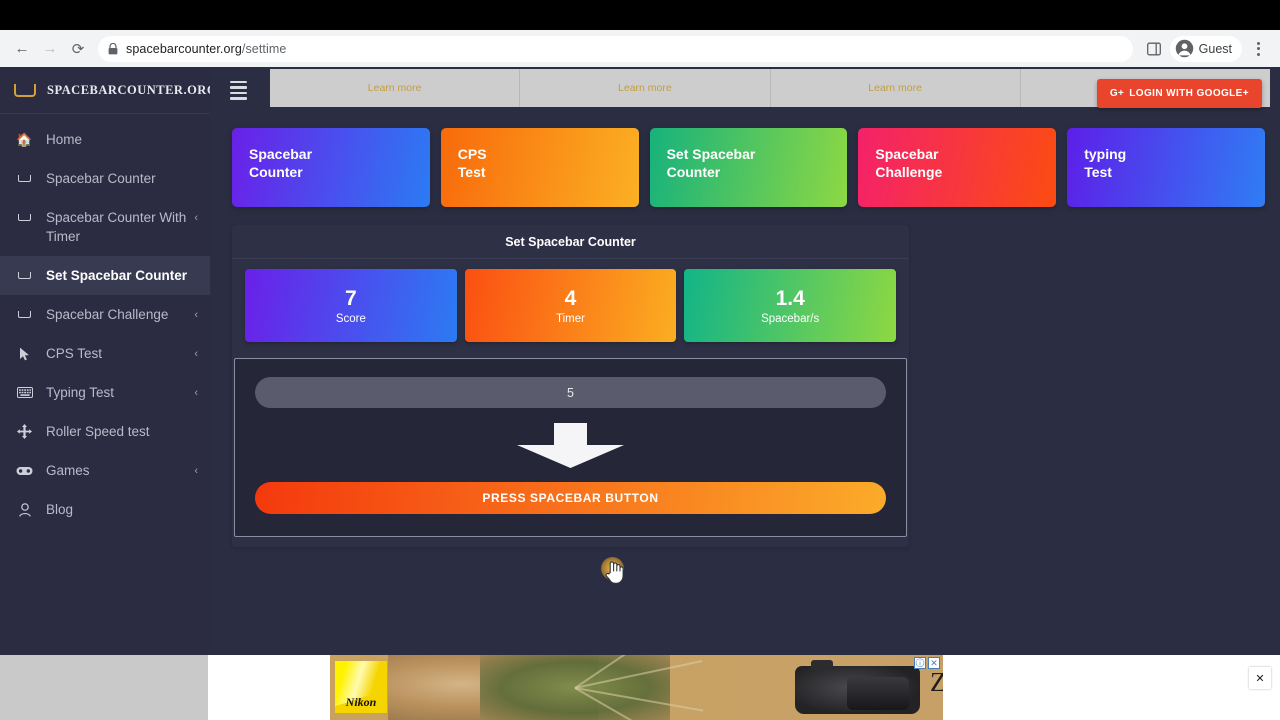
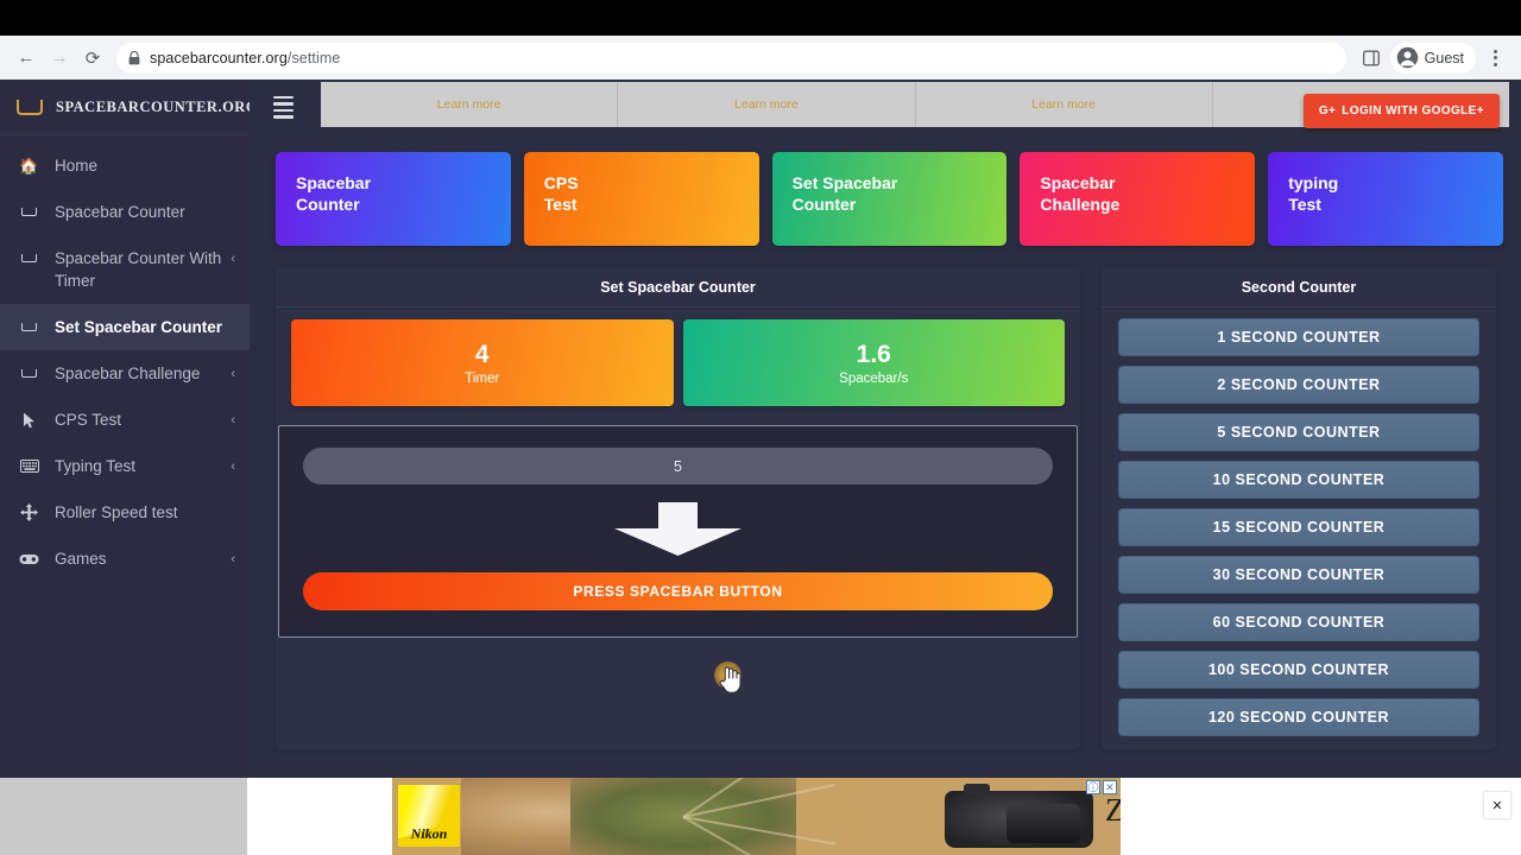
  ←
  →
  ⟳
  spacebarcounter.org/settime
  Guest
  SPACEBARCOUNTER.OR
  🏠
  Home
  Spacebar Counter
  Spacebar Counter With Timer
  ‹
  Set Spacebar Counter
  Spacebar Challenge
  ‹
  CPS Test
  ‹
  Typing Test
  ‹
  Roller Speed test
  Games
  ‹
- Blog
  Learn more
  Learn more
  Learn more
  G+
  LOGIN WITH GOOGLE+
  Spacebar
  Counter
  CPS
  Test
  Set Spacebar
  Counter
  Spacebar
  Challenge
  typing
  Test
  Set Spacebar Counter
- 7
- Score
  4
  Timer
- 1.4
+ 1.6
  Spacebar/s
  5
  PRESS SPACEBAR BUTTON
+ Second Counter
+ 1 SECOND COUNTER
+ 2 SECOND COUNTER
+ 5 SECOND COUNTER
+ 10 SECOND COUNTER
+ 15 SECOND COUNTER
+ 30 SECOND COUNTER
+ 60 SECOND COUNTER
+ 100 SECOND COUNTER
+ 120 SECOND COUNTER
  Nikon
  Z
  ⓘ
  ✕
  ✕
